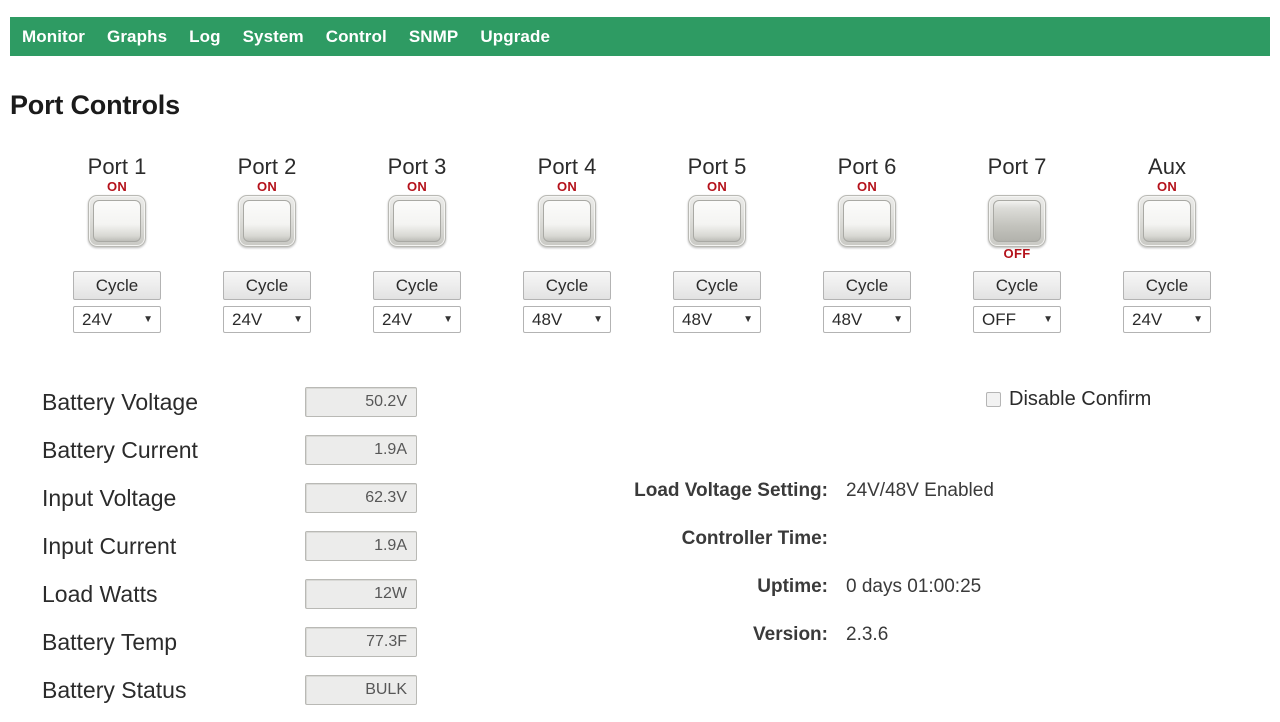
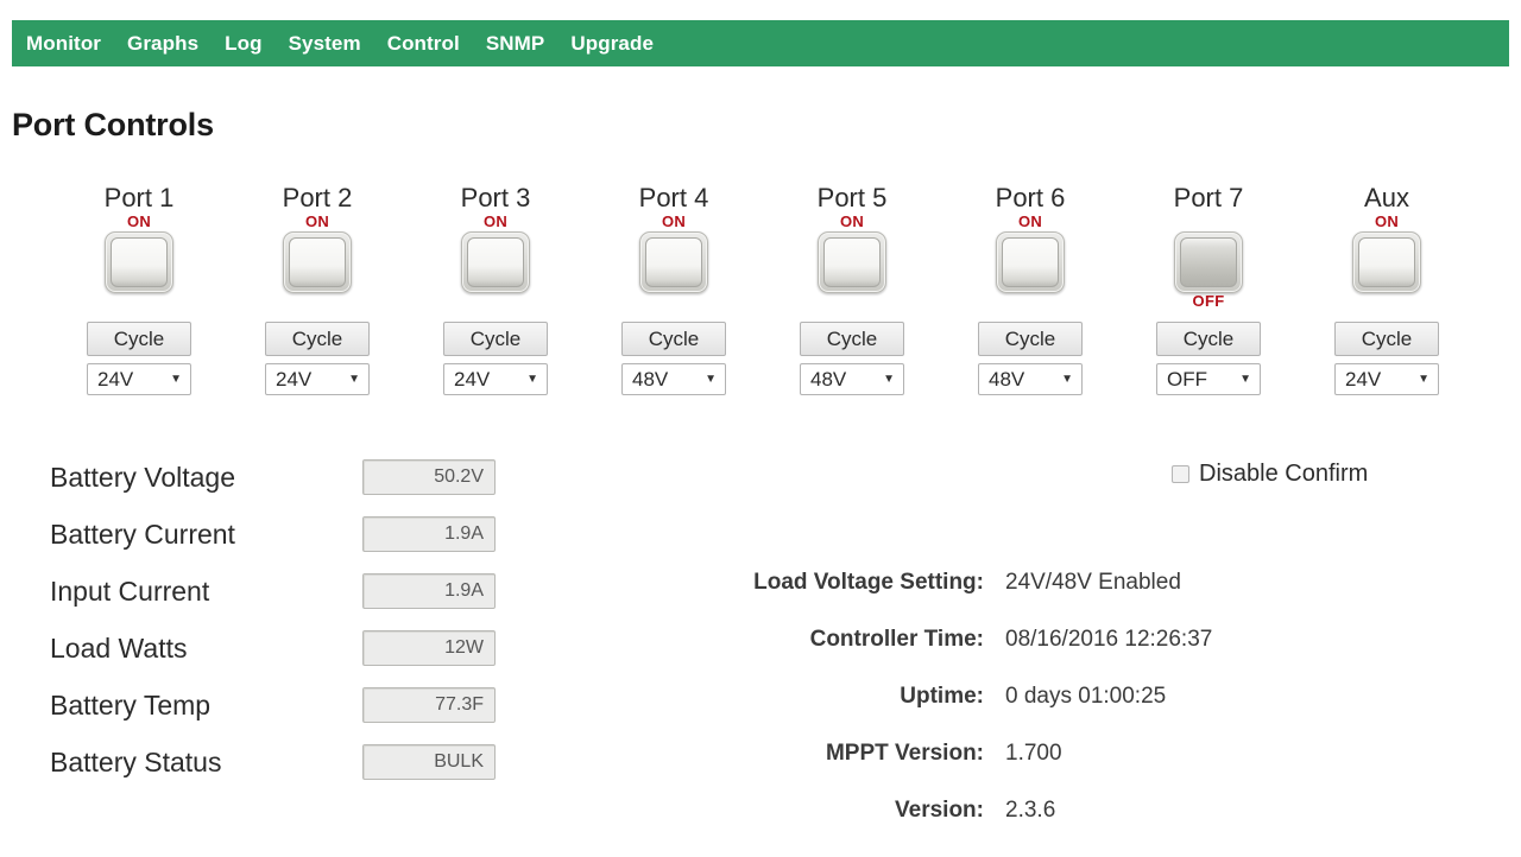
  Monitor
  Graphs
  Log
  System
  Control
  SNMP
  Upgrade
  Port Controls
  Port 1
  ON
  Cycle
  24V
  ▼
  Port 2
  ON
  Cycle
  24V
  ▼
  Port 3
  ON
  Cycle
  24V
  ▼
  Port 4
  ON
  Cycle
  48V
  ▼
  Port 5
  ON
  Cycle
  48V
  ▼
  Port 6
  ON
  Cycle
  48V
  ▼
  Port 7
  OFF
  Cycle
  OFF
  ▼
  Aux
  ON
  Cycle
  24V
  ▼
  Battery Voltage
  50.2V
  Battery Current
  1.9A
- Input Voltage
- 62.3V
  Input Current
  1.9A
  Load Watts
  12W
  Battery Temp
  77.3F
  Battery Status
  BULK
  Disable Confirm
  Load Voltage Setting:
  24V/48V Enabled
  Controller Time:
+ 08/16/2016 12:26:37
  Uptime:
  0 days 01:00:25
+ MPPT Version:
+ 1.700
  Version:
  2.3.6
